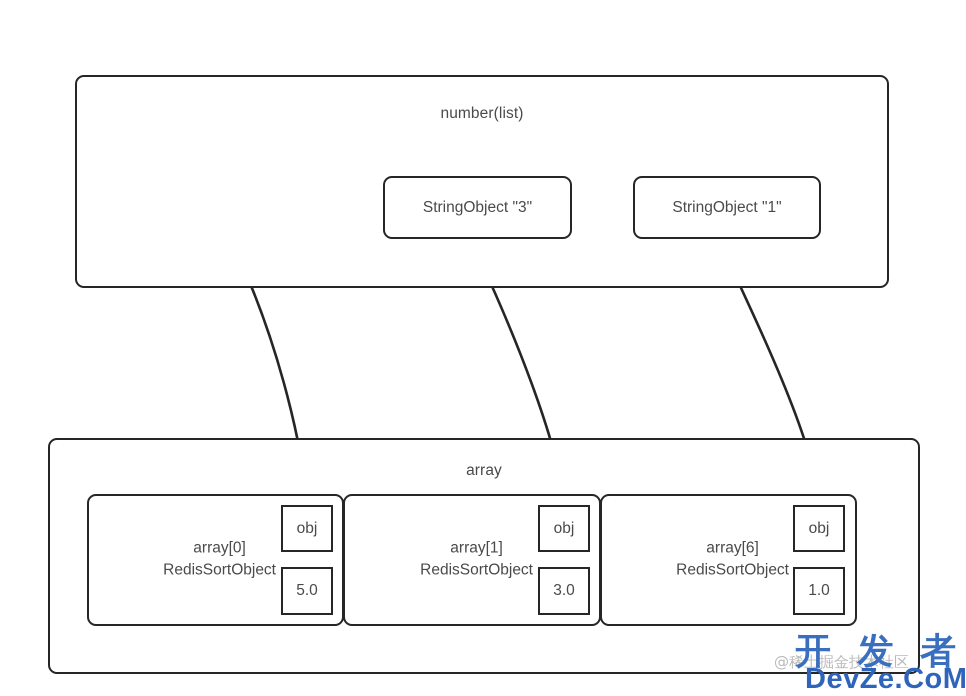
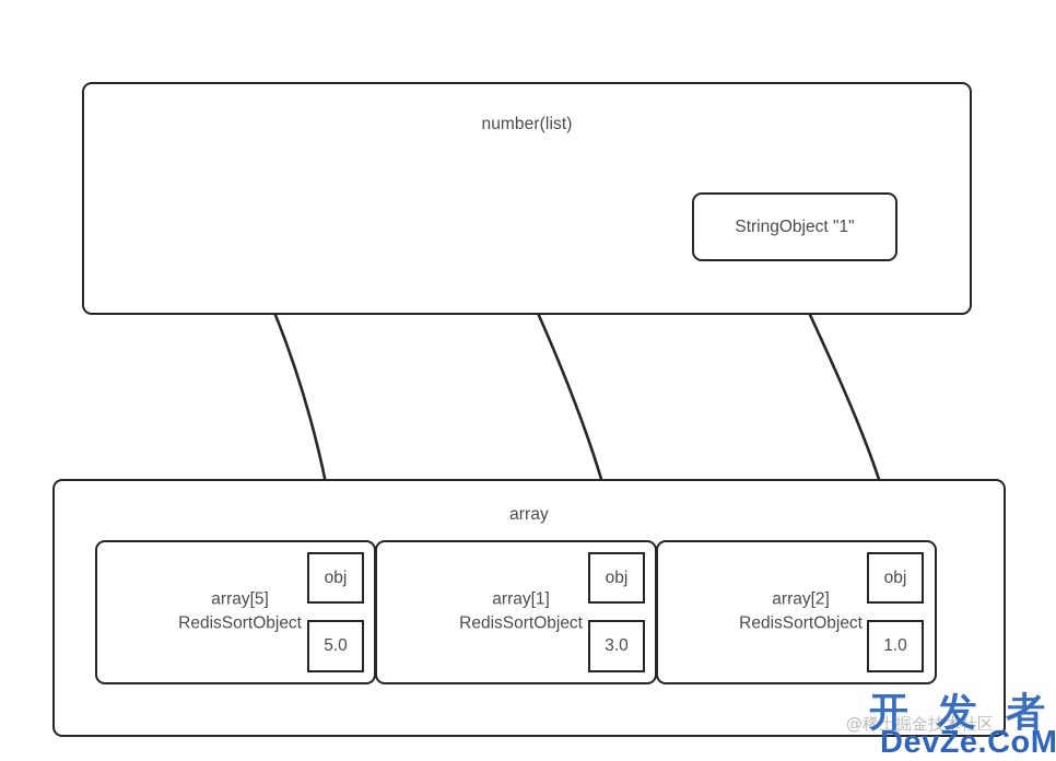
  number(list)
- StringObject "3"
  StringObject "1"
  array
- array[0]
+ array[5]
  RedisSortObject
  array[1]
  RedisSortObject
- array[6]
+ array[2]
  RedisSortObject
  obj
  5.0
  obj
  3.0
  obj
  1.0
  @稀土掘金技术社区
  开 发 者
  DevZe.CoM
